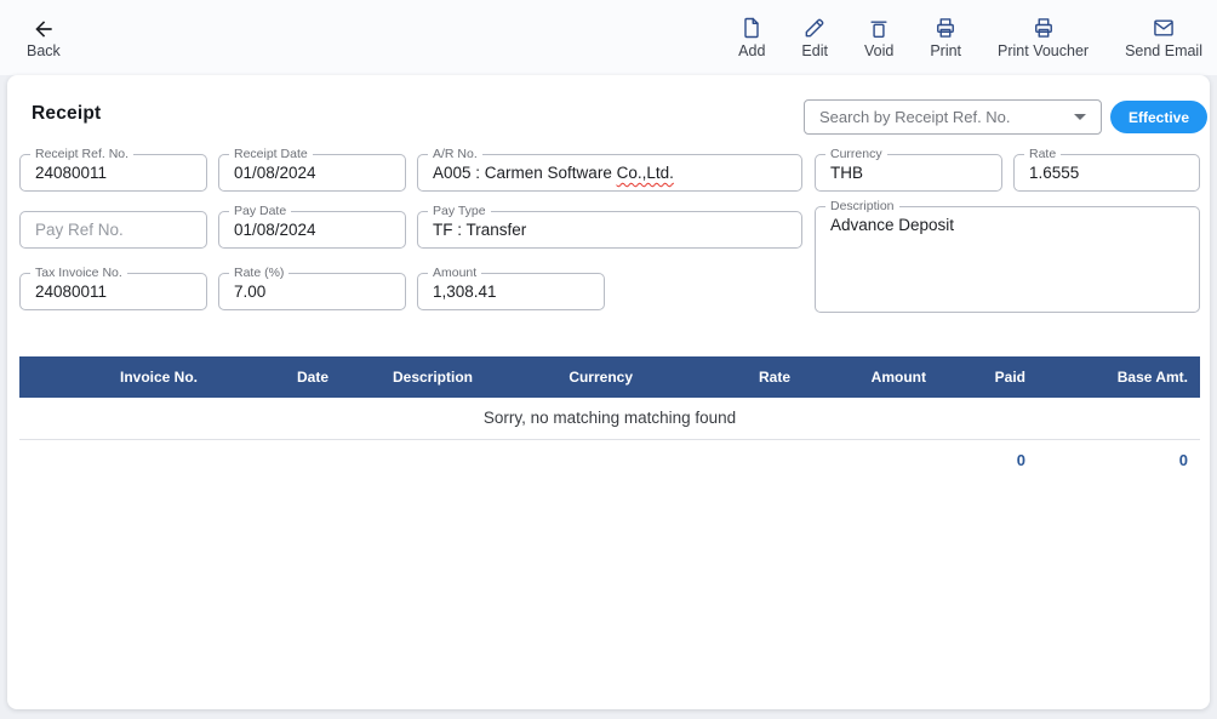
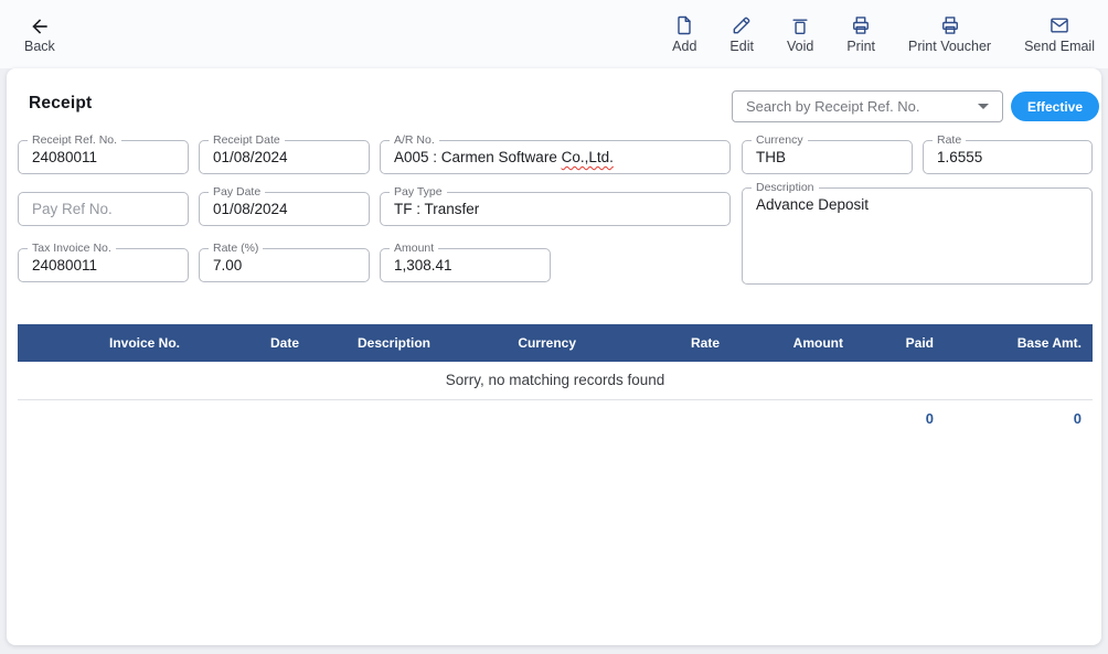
  Back
  Add
  Edit
  Void
  Print
  Print Voucher
  Send Email
  Receipt
  Search by Receipt Ref. No.
  Effective
  Receipt Ref. No.
  24080011
  Receipt Date
  01/08/2024
  A/R No.
  A005 : Carmen Software Co.,Ltd.
  Currency
  THB
  Rate
  1.6555
  Pay Ref No.
  Pay Date
  01/08/2024
  Pay Type
  TF : Transfer
  Description
  Advance Deposit
  Tax Invoice No.
  24080011
  Rate (%)
  7.00
  Amount
  1,308.41
  Invoice No.	Date	Description	Currency	Rate	Amount	Paid	Base Amt.
- Sorry, no matching matching found
+ Sorry, no matching records found
  						0	0
